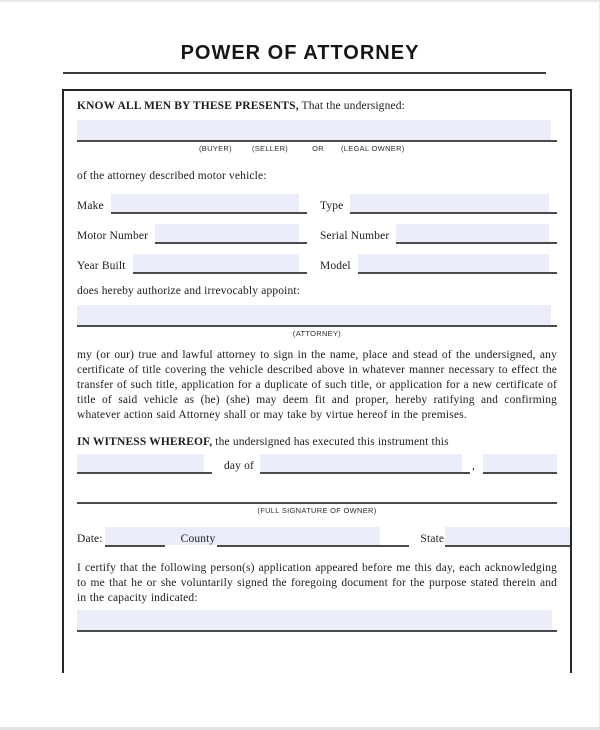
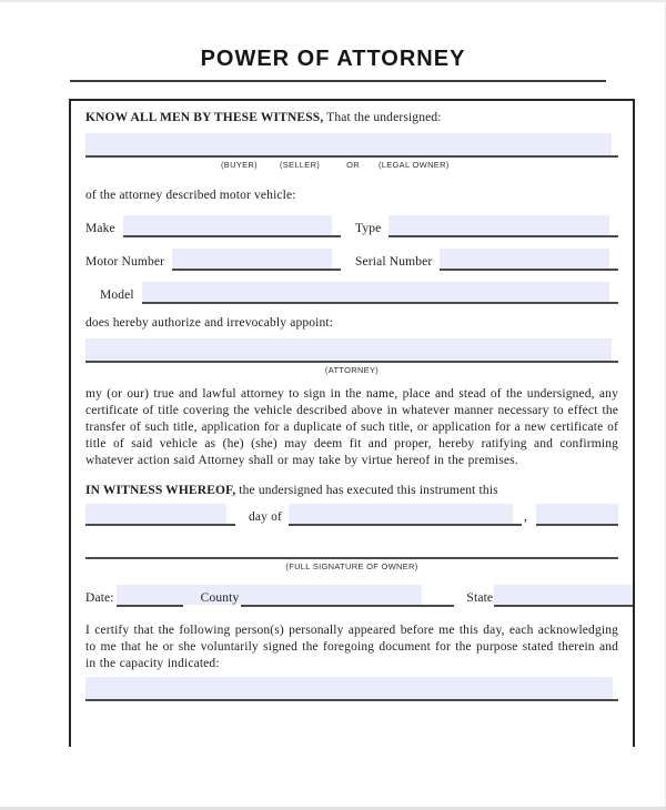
  POWER OF ATTORNEY
- KNOW ALL MEN BY THESE PRESENTS, That the undersigned:
+ KNOW ALL MEN BY THESE WITNESS, That the undersigned:
  (BUYER)
  (SELLER)
  OR
  (LEGAL OWNER)
  of the attorney described motor vehicle:
  Make
  Type
  Motor Number
  Serial Number
- Year Built
  Model
  does hereby authorize and irrevocably appoint:
  (ATTORNEY)
  my (or our) true and lawful attorney to sign in the name, place and stead of the undersigned, any certificate of title covering the vehicle described above in whatever manner necessary to effect the transfer of such title, application for a duplicate of such title, or application for a new certificate of title of said vehicle as (he) (she) may deem fit and proper, hereby ratifying and confirming whatever action said Attorney shall or may take by virtue hereof in the premises.
  IN WITNESS WHEREOF, the undersigned has executed this instrument this
  day of
  ,
  (FULL SIGNATURE OF OWNER)
  Date:
  County
  State
- I certify that the following person(s) application appeared before me this day, each acknowledging to me that he or she voluntarily signed the foregoing document for the purpose stated therein and in the capacity indicated:
+ I certify that the following person(s) personally appeared before me this day, each acknowledging to me that he or she voluntarily signed the foregoing document for the purpose stated therein and in the capacity indicated:
